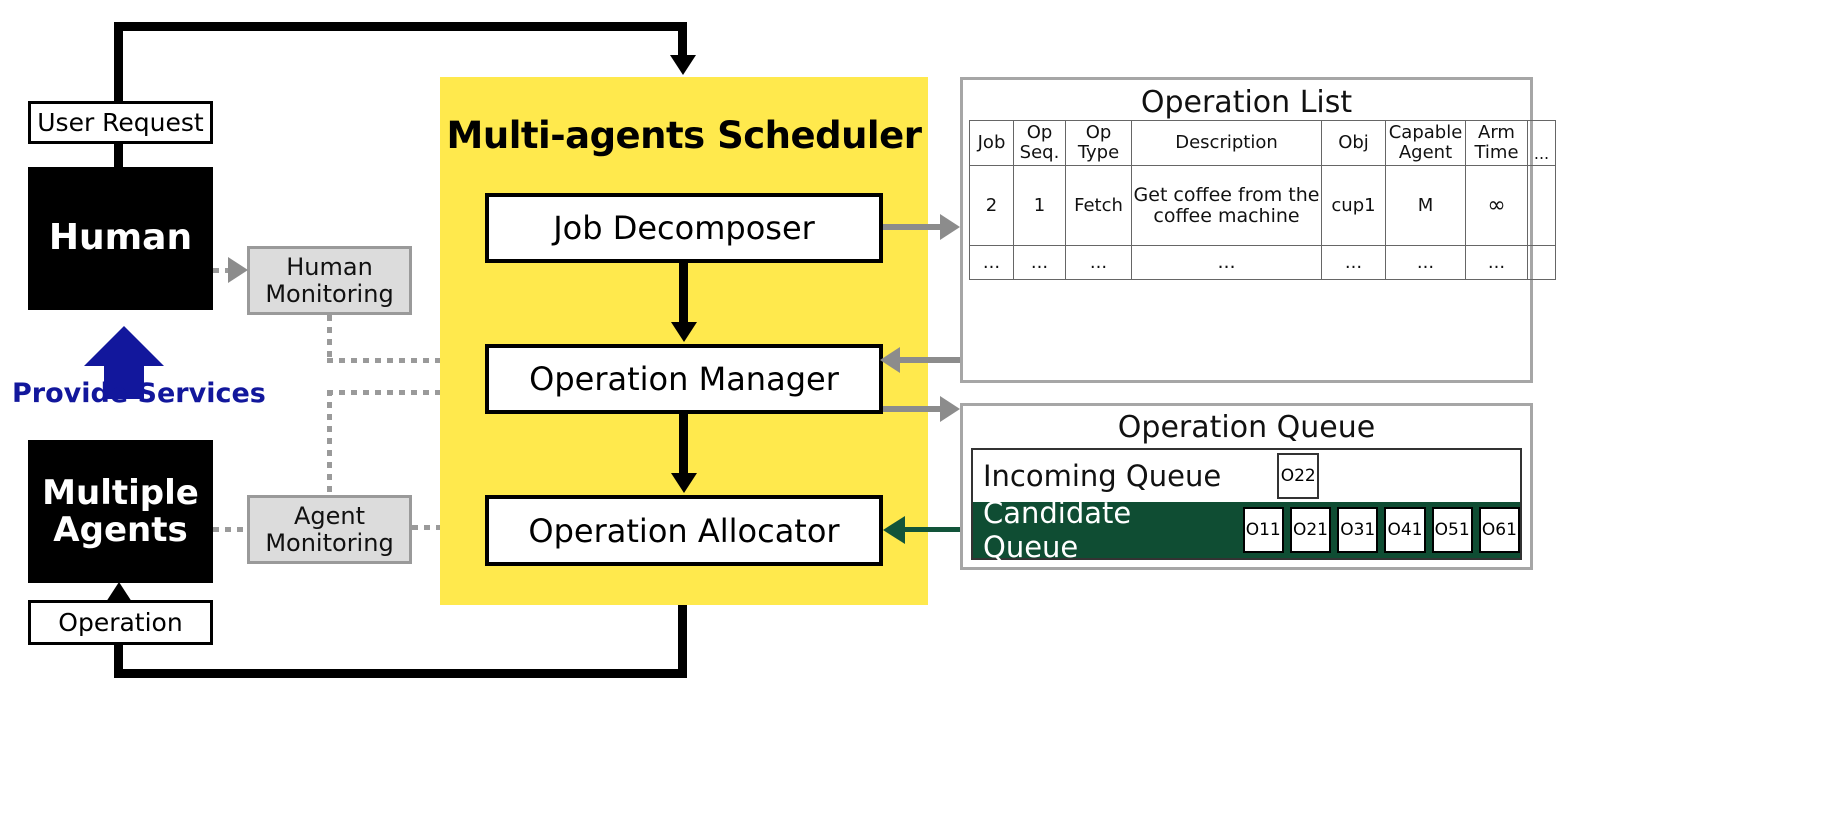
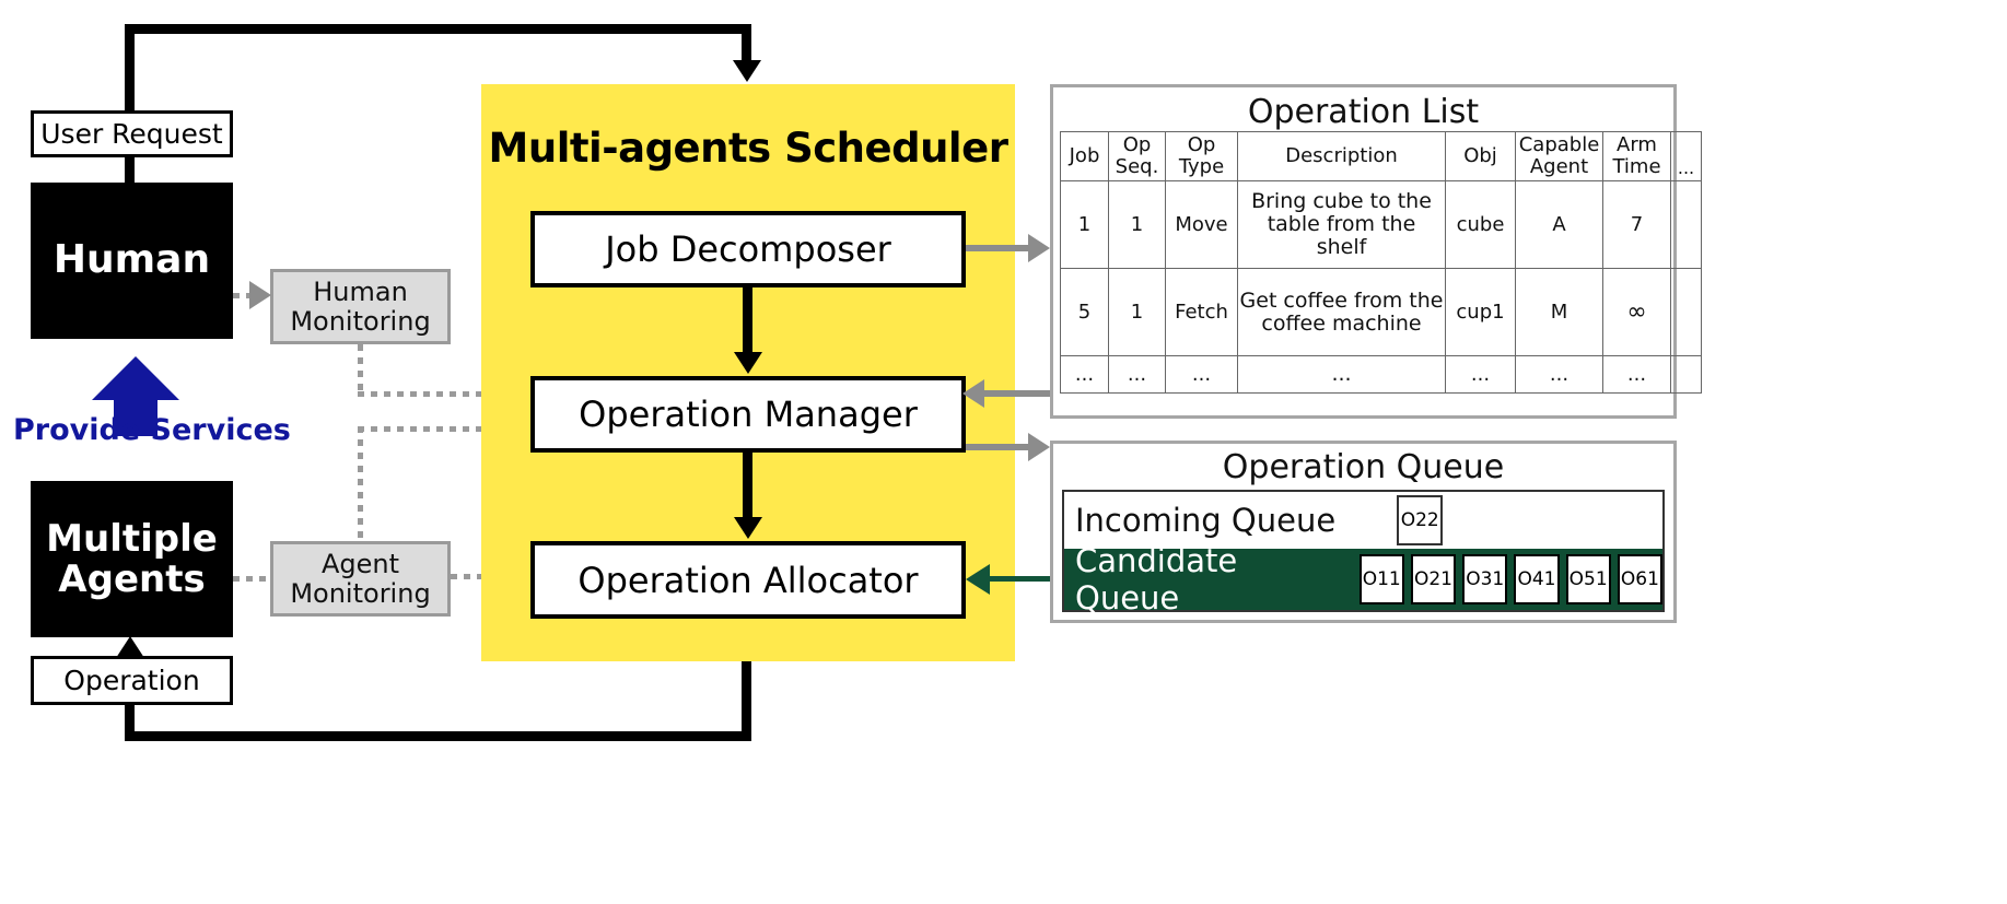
  User Request
  Human
  Provide Services
  Multiple
  Agents
  Operation
  Human
  Monitoring
  Agent
  Monitoring
  Multi-agents Scheduler
  Job Decomposer
  Operation Manager
  Operation Allocator
  Operation List
  Job	Op Seq.	Op Type	Description	Obj	Capable Agent	Arm Time	...
+ 1	1	Move	Bring cube to the table from the shelf	cube	A	7
- 2	1	Fetch	Get coffee from the coffee machine	cup1	M	∞
+ 5	1	Fetch	Get coffee from the coffee machine	cup1	M	∞
  ...	...	...	...	...	...	...
  Operation Queue
  Incoming Queue
  O22
  Candidate Queue
  O11
  O21
  O31
  O41
  O51
  O61
